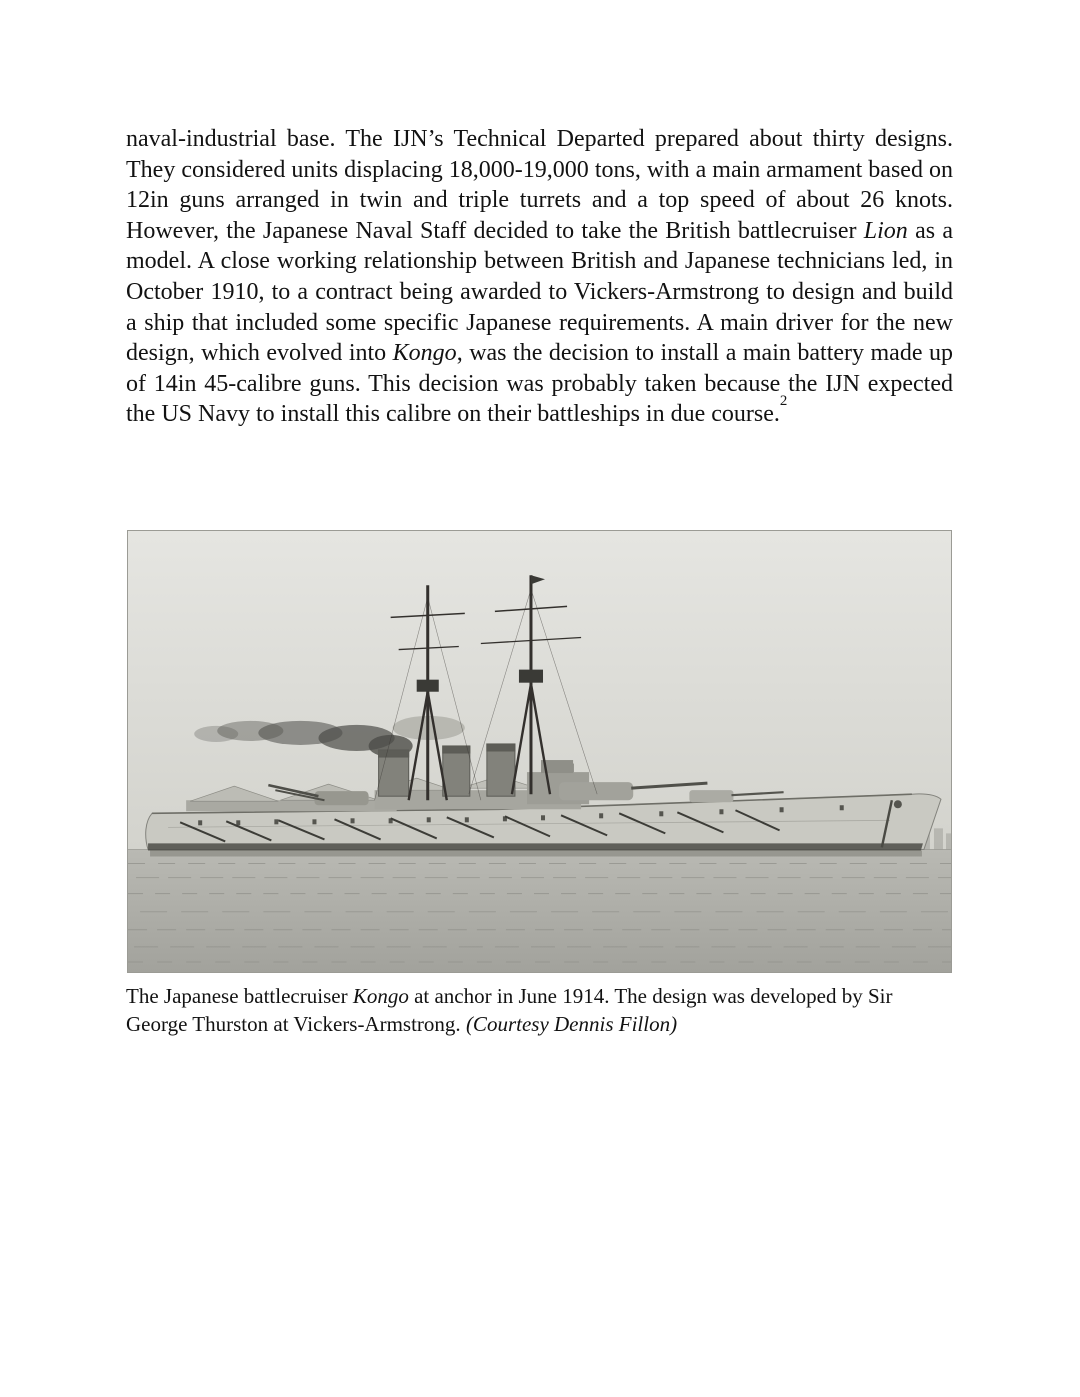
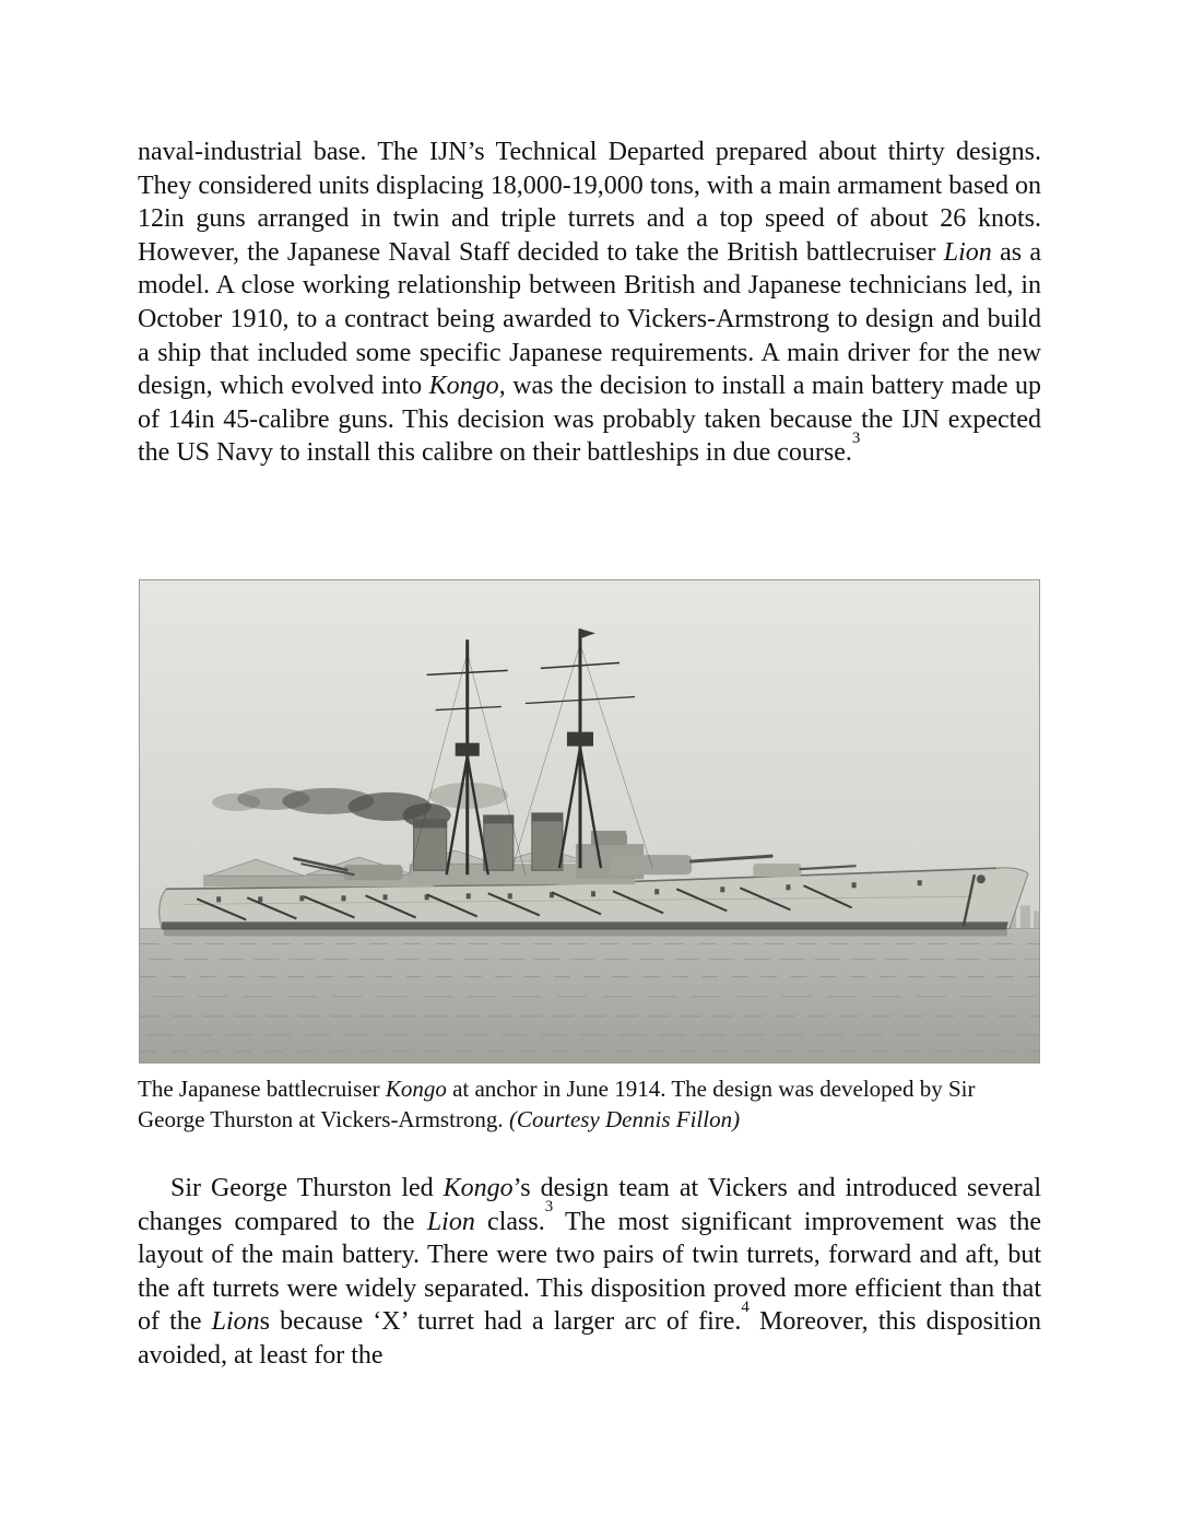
- naval-industrial base. The IJN’s Technical Departed prepared about thirty designs. They considered units displacing 18,000-19,000 tons, with a main armament based on 12in guns arranged in twin and triple turrets and a top speed of about 26 knots. However, the Japanese Naval Staff decided to take the British battlecruiser Lion as a model. A close working relationship between British and Japanese technicians led, in October 1910, to a contract being awarded to Vickers-Armstrong to design and build a ship that included some specific Japanese requirements. A main driver for the new design, which evolved into Kongo, was the decision to install a main battery made up of 14in 45-calibre guns. This decision was probably taken because the IJN expected the US Navy to install this calibre on their battleships in due course.2
+ naval-industrial base. The IJN’s Technical Departed prepared about thirty designs. They considered units displacing 18,000-19,000 tons, with a main armament based on 12in guns arranged in twin and triple turrets and a top speed of about 26 knots. However, the Japanese Naval Staff decided to take the British battlecruiser Lion as a model. A close working relationship between British and Japanese technicians led, in October 1910, to a contract being awarded to Vickers-Armstrong to design and build a ship that included some specific Japanese requirements. A main driver for the new design, which evolved into Kongo, was the decision to install a main battery made up of 14in 45-calibre guns. This decision was probably taken because the IJN expected the US Navy to install this calibre on their battleships in due course.3
  The Japanese battlecruiser Kongo at anchor in June 1914. The design was developed by Sir George Thurston at Vickers-Armstrong. (Courtesy Dennis Fillon)
+ Sir George Thurston led Kongo’s design team at Vickers and introduced several changes compared to the Lion class.3 The most significant improvement was the layout of the main battery. There were two pairs of twin turrets, forward and aft, but the aft turrets were widely separated. This disposition proved more efficient than that of the Lions because ‘X’ turret had a larger arc of fire.4 Moreover, this disposition avoided, at least for the
